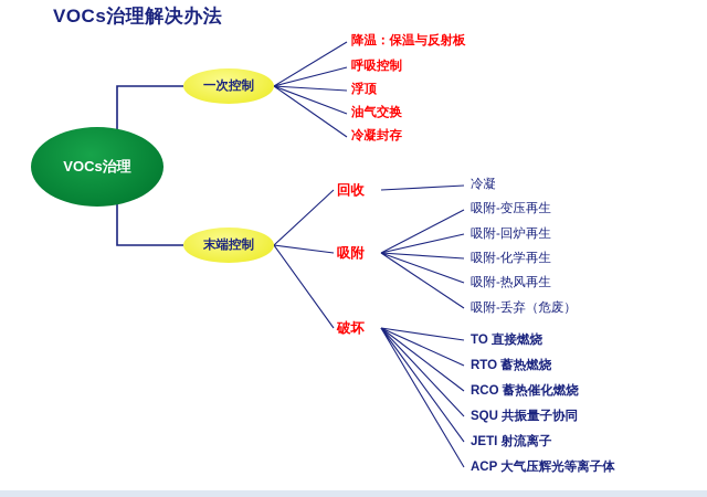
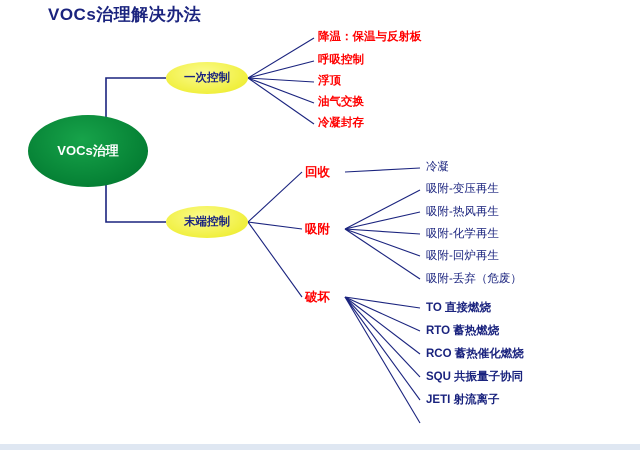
  VOCs治理解决办法
  VOCs治理
  一次控制
  末端控制
  降温：保温与反射板
  呼吸控制
  浮顶
  油气交换
  冷凝封存
  回收
  吸附
  破坏
  冷凝
  吸附-变压再生
- 吸附-回炉再生
+ 吸附-热风再生
  吸附-化学再生
- 吸附-热风再生
+ 吸附-回炉再生
  吸附-丢弃（危废）
  TO 直接燃烧
  RTO 蓄热燃烧
  RCO 蓄热催化燃烧
  SQU 共振量子协同
  JETI 射流离子
- ACP 大气压辉光等离子体
